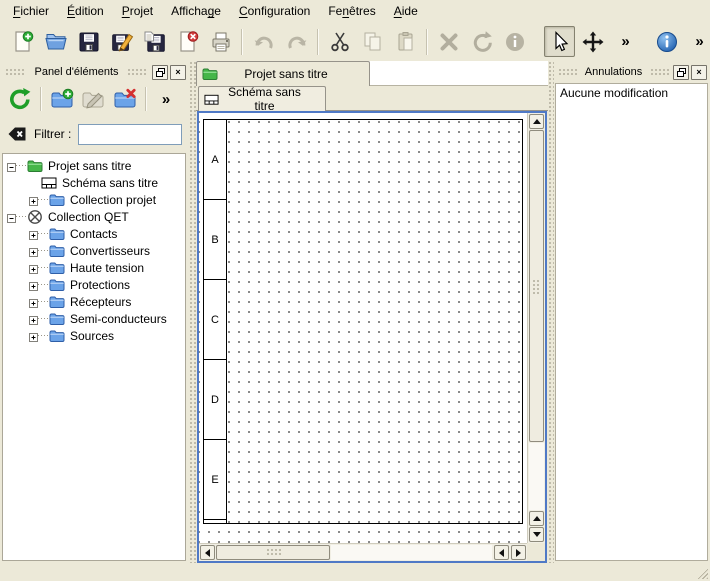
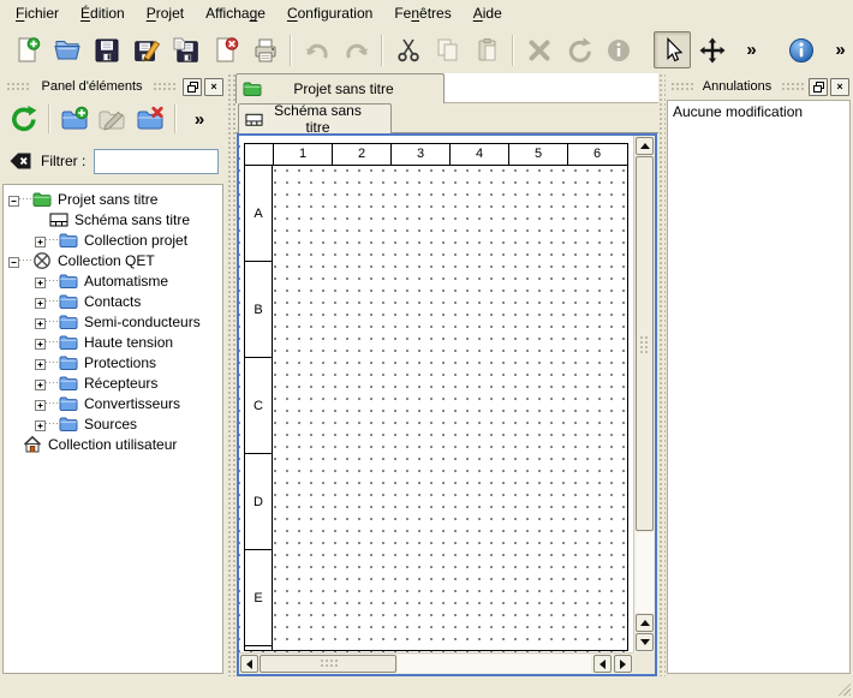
  Fichier
  Édition
  Projet
  Affichage
  Configuration
  Fenêtres
  Aide
  »
  »
  Panel d'éléments
  ×
  »
  Filtrer :
  Projet sans titre
  Schéma sans titre
  Collection projet
  Collection QET
+ Automatisme
  Contacts
- Convertisseurs
+ Semi-conducteurs
  Haute tension
  Protections
  Récepteurs
- Semi-conducteurs
+ Convertisseurs
  Sources
+ Collection utilisateur
  Projet sans titre
  Schéma sans titre
+ 1
+ 2
+ 3
+ 4
+ 5
+ 6
  A
  B
  C
  D
  E
  Annulations
  ×
  Aucune modification
